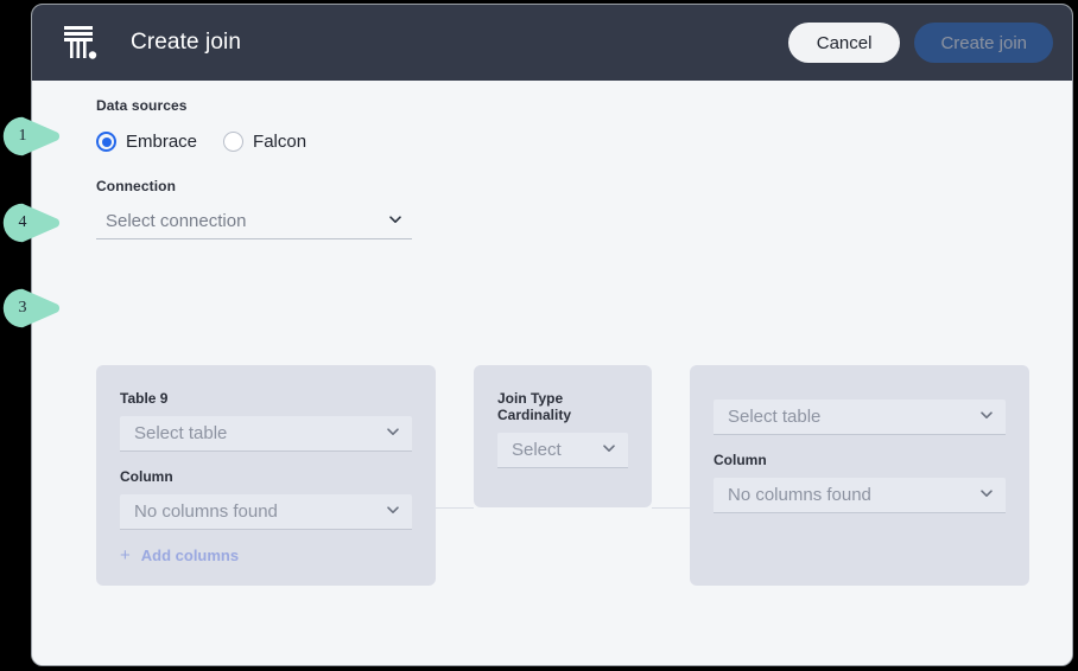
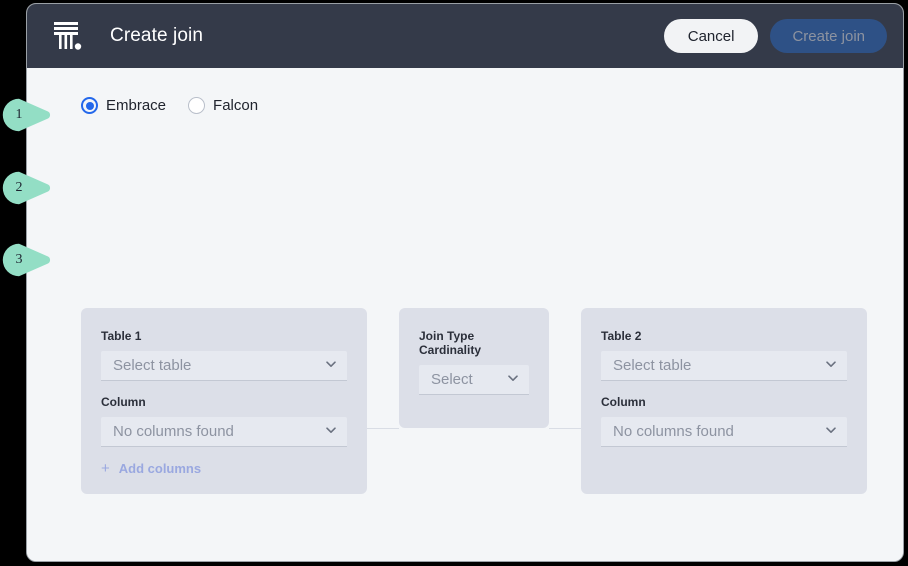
  Create join
  Cancel
  Create join
- Data sources
  Embrace
  Falcon
- Connection
- Select connection
- Table 9
+ Table 1
  Select table
  Column
  No columns found
  +
  Add columns
  Join Type
  Cardinality
  Select
+ Table 2
  Select table
  Column
  No columns found
  1
- 4
+ 2
  3
